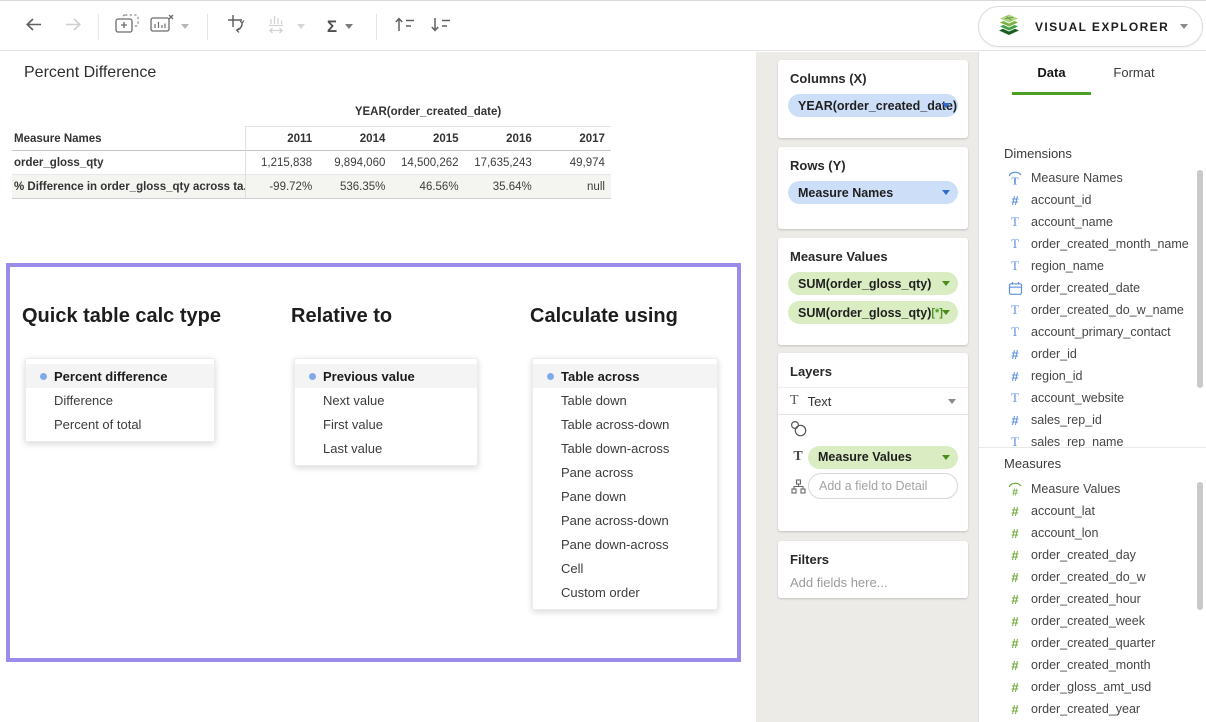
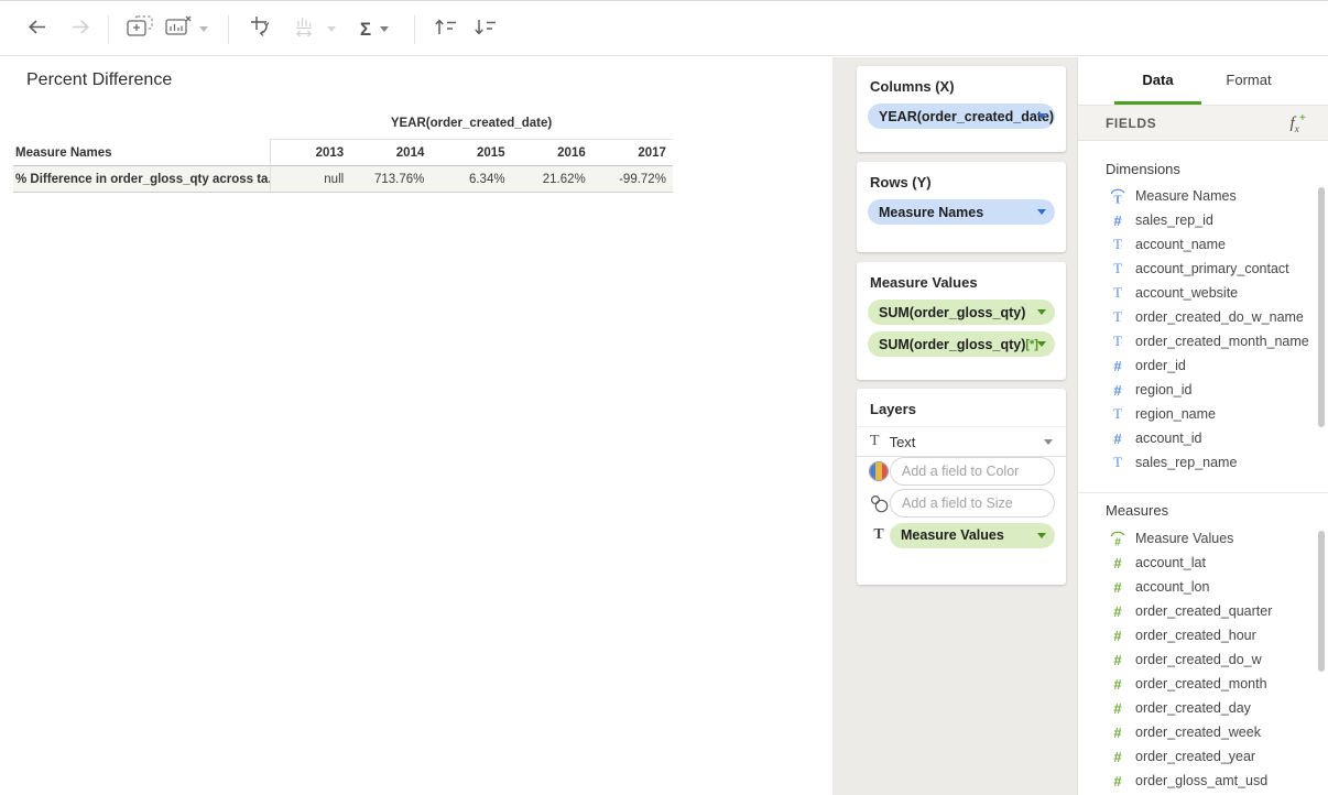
  Σ
- VISUAL EXPLORER
  Percent Difference
  YEAR(order_created_date)
  Measure Names
- 2011
+ 2013
  2014
  2015
  2016
  2017
- order_gloss_qty
- 1,215,838
- 9,894,060
- 14,500,262
- 17,635,243
- 49,974
  % Difference in order_gloss_qty across ta
- -99.72%
+ null
- 536.35%
+ 713.76%
- 46.56%
+ 6.34%
- 35.64%
+ 21.62%
- null
+ -99.72%
- Quick table calc type
- Relative to
- Calculate using
- Percent difference
- Difference
- Percent of total
- Previous value
- Next value
- First value
- Last value
- Table across
- Table down
- Table across-down
- Table down-across
- Pane across
- Pane down
- Pane across-down
- Pane down-across
- Cell
- Custom order
  Columns (X)
  YEAR(order_created_date)
  Rows (Y)
  Measure Names
  Measure Values
  SUM(order_gloss_qty)
  SUM(order_gloss_qty)
  [*]
  Layers
  T
  Text
+ Add a field to Color
+ Add a field to Size
  T
  Measure Values
- Add a field to Detail
- Filters
- Add fields here...
  Data
  Format
+ FIELDS
+ fx+
  Dimensions
  T
  Measure Names
  #
- account_id
+ sales_rep_id
  T
  account_name
  T
- order_created_month_name
+ account_primary_contact
  T
- region_name
+ account_website
- order_created_date
  T
  order_created_do_w_name
  T
- account_primary_contact
+ order_created_month_name
  #
  order_id
  #
  region_id
  T
- account_website
+ region_name
  #
- sales_rep_id
+ account_id
  T
  sales_rep_name
  Measures
  #
  Measure Values
  #
  account_lat
  #
  account_lon
  #
- order_created_day
+ order_created_quarter
  #
- order_created_do_w
+ order_created_hour
  #
- order_created_hour
+ order_created_do_w
  #
- order_created_week
+ order_created_month
  #
- order_created_quarter
+ order_created_day
  #
- order_created_month
+ order_created_week
  #
- order_gloss_amt_usd
+ order_created_year
  #
- order_created_year
+ order_gloss_amt_usd
